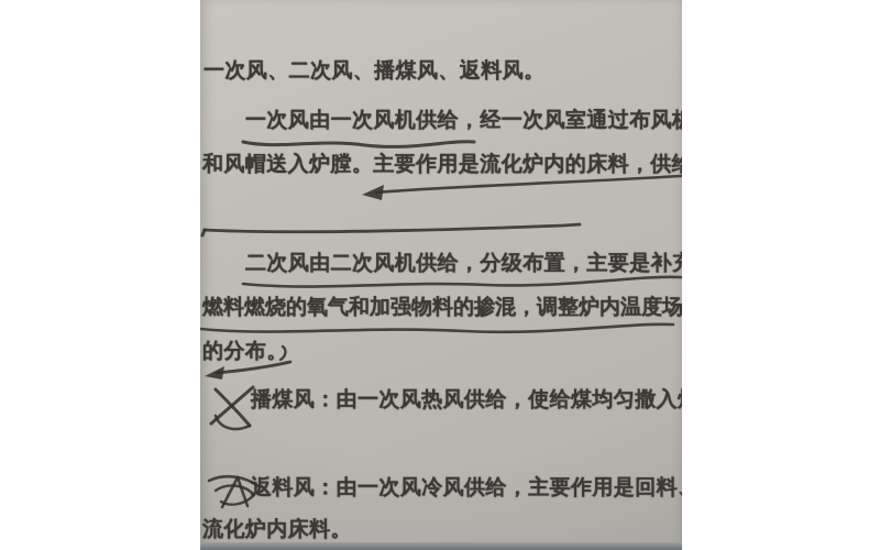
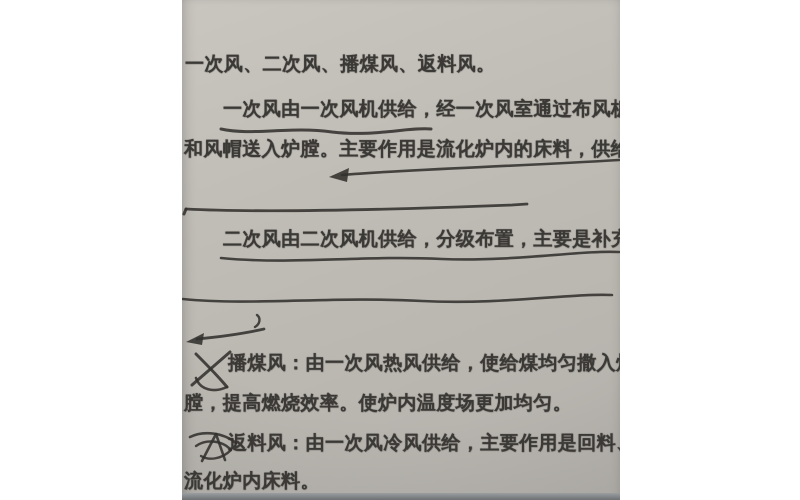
  一次风、二次风、播煤风、返料风。
  一次风由一次风机供给，经一次风室通过布风
  和风帽送入炉膛。主要作用是流化炉内的床料，供
  二次风由二次风机供给，分级布置，主要是补
- 燃料燃烧的氧气和加强物料的掺混，调整炉内温度场
- 的分布。
  播煤风：由一次风热风供给，使给煤均匀撒入
+ 膛，提高燃烧效率。使炉内温度场更加均匀。
  返料风：由一次风冷风供给，主要作用是回料
  流化炉内床料。
